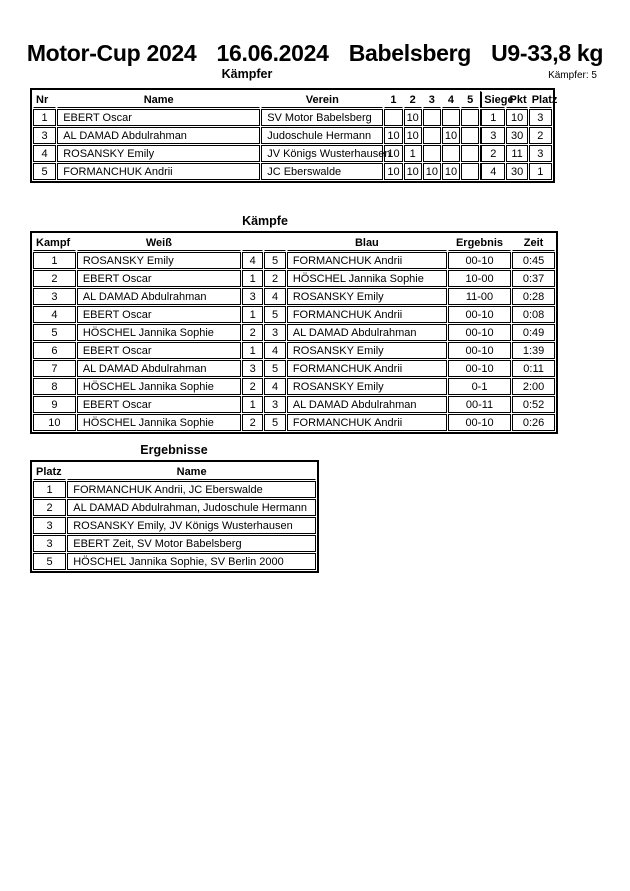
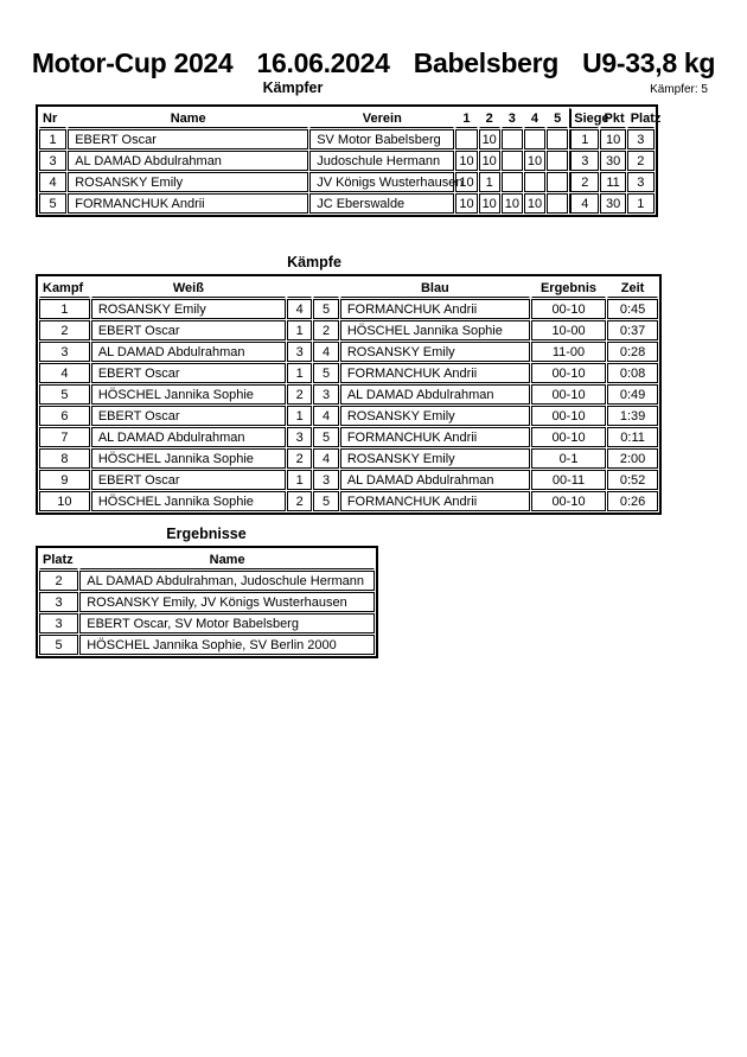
  Motor-Cup 2024 16.06.2024 Babelsberg U9-33,8 kg
  Kämpfer
  Kämpfer: 5
  Nr	Name	Verein	1	2	3	4	5	Sieg	Pkt	Platz
  1	EBERT Oscar	SV Motor Babelsberg		10				1	10	3
  3	AL DAMAD Abdulrahman	Judoschule Hermann	10	10		10		3	30	2
  4	ROSANSKY Emily	JV Königs Wusterhausen	10	1				2	11	3
  5	FORMANCHUK Andrii	JC Eberswalde	10	10	10	10		4	30	1
  Kämpfe
  Kampf	Weiß			Blau	Ergebnis	Zeit
  1	ROSANSKY Emily	4	5	FORMANCHUK Andrii	00-10	0:45
  2	EBERT Oscar	1	2	HÖSCHEL Jannika Sophie	10-00	0:37
  3	AL DAMAD Abdulrahman	3	4	ROSANSKY Emily	11-00	0:28
  4	EBERT Oscar	1	5	FORMANCHUK Andrii	00-10	0:08
  5	HÖSCHEL Jannika Sophie	2	3	AL DAMAD Abdulrahman	00-10	0:49
  6	EBERT Oscar	1	4	ROSANSKY Emily	00-10	1:39
  7	AL DAMAD Abdulrahman	3	5	FORMANCHUK Andrii	00-10	0:11
  8	HÖSCHEL Jannika Sophie	2	4	ROSANSKY Emily	0-1	2:00
  9	EBERT Oscar	1	3	AL DAMAD Abdulrahman	00-11	0:52
  10	HÖSCHEL Jannika Sophie	2	5	FORMANCHUK Andrii	00-10	0:26
  Ergebnisse
  Platz	Name
- 1	FORMANCHUK Andrii, JC Eberswalde
  2	AL DAMAD Abdulrahman, Judoschule Hermann
  3	ROSANSKY Emily, JV Königs Wusterhausen
- 3	EBERT Zeit, SV Motor Babelsberg
+ 3	EBERT Oscar, SV Motor Babelsberg
  5	HÖSCHEL Jannika Sophie, SV Berlin 2000
